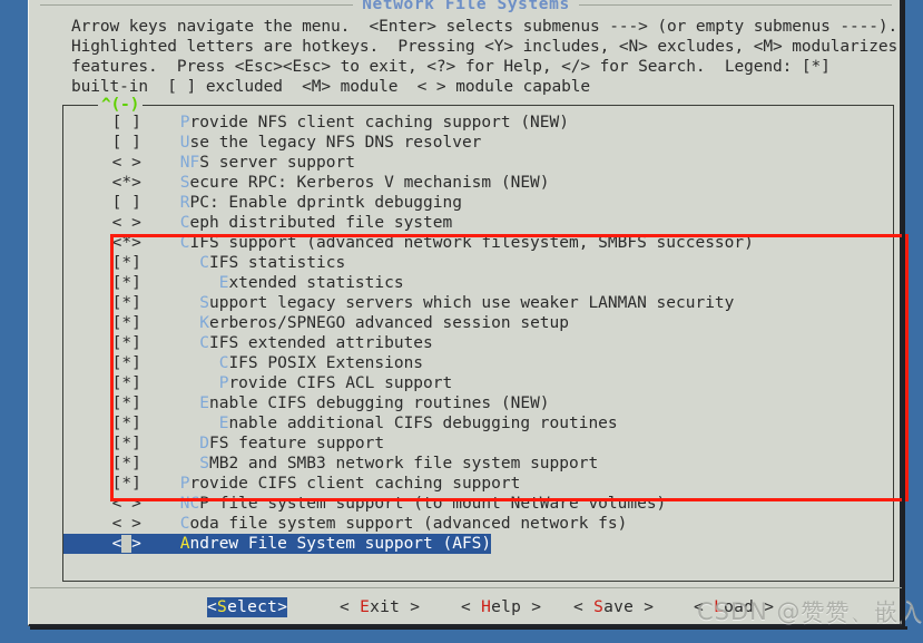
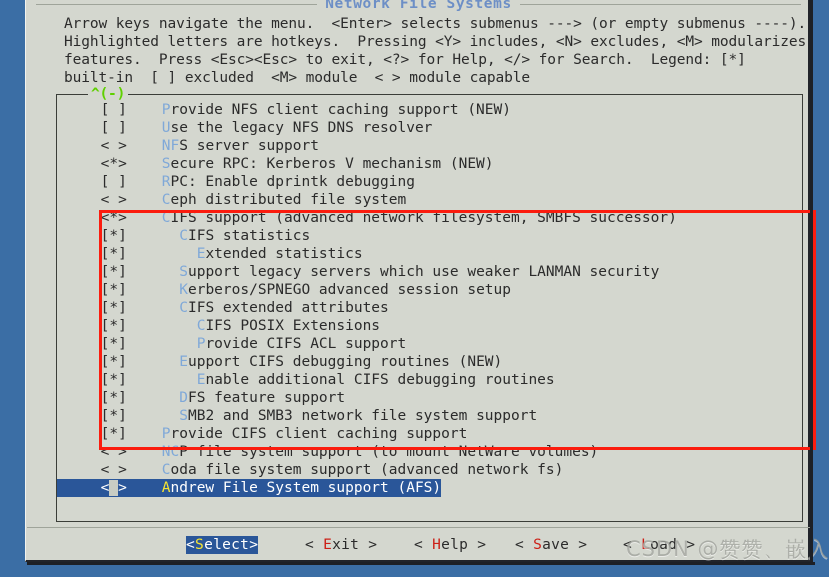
  Network File Systems
  Arrow keys navigate the menu. <Enter> selects submenus ---> (or empty submenus ----). Highlighted letters are hotkeys. Pressing <Y> includes, <N> excludes, <M> modularizes features. Press <Esc><Esc> to exit, <?> for Help, </> for Search. Legend: [*] built-in [ ] excluded <M> module < > module capable
  ^(-)
  [ ] Provide NFS client caching support (NEW)
  [ ] Use the legacy NFS DNS resolver
  < > NFS server support
  <*> Secure RPC: Kerberos V mechanism (NEW)
  [ ] RPC: Enable dprintk debugging
  < > Ceph distributed file system
  <*> CIFS support (advanced network filesystem, SMBFS successor)
  [*] CIFS statistics
  [*] Extended statistics
  [*] Support legacy servers which use weaker LANMAN security
  [*] Kerberos/SPNEGO advanced session setup
  [*] CIFS extended attributes
  [*] CIFS POSIX Extensions
  [*] Provide CIFS ACL support
- [*] Enable CIFS debugging routines (NEW)
+ [*] Eupport CIFS debugging routines (NEW)
  [*] Enable additional CIFS debugging routines
  [*] DFS feature support
  [*] SMB2 and SMB3 network file system support
  [*] Provide CIFS client caching support
  < > NCP file system support (to mount NetWare volumes)
  < > Coda file system support (advanced network fs)
  < > Andrew File System support (AFS)
  <Select>
  < Exit >
  < Help >
  < Save >
  < Load >
  CSDN @赞赞、嵌入
